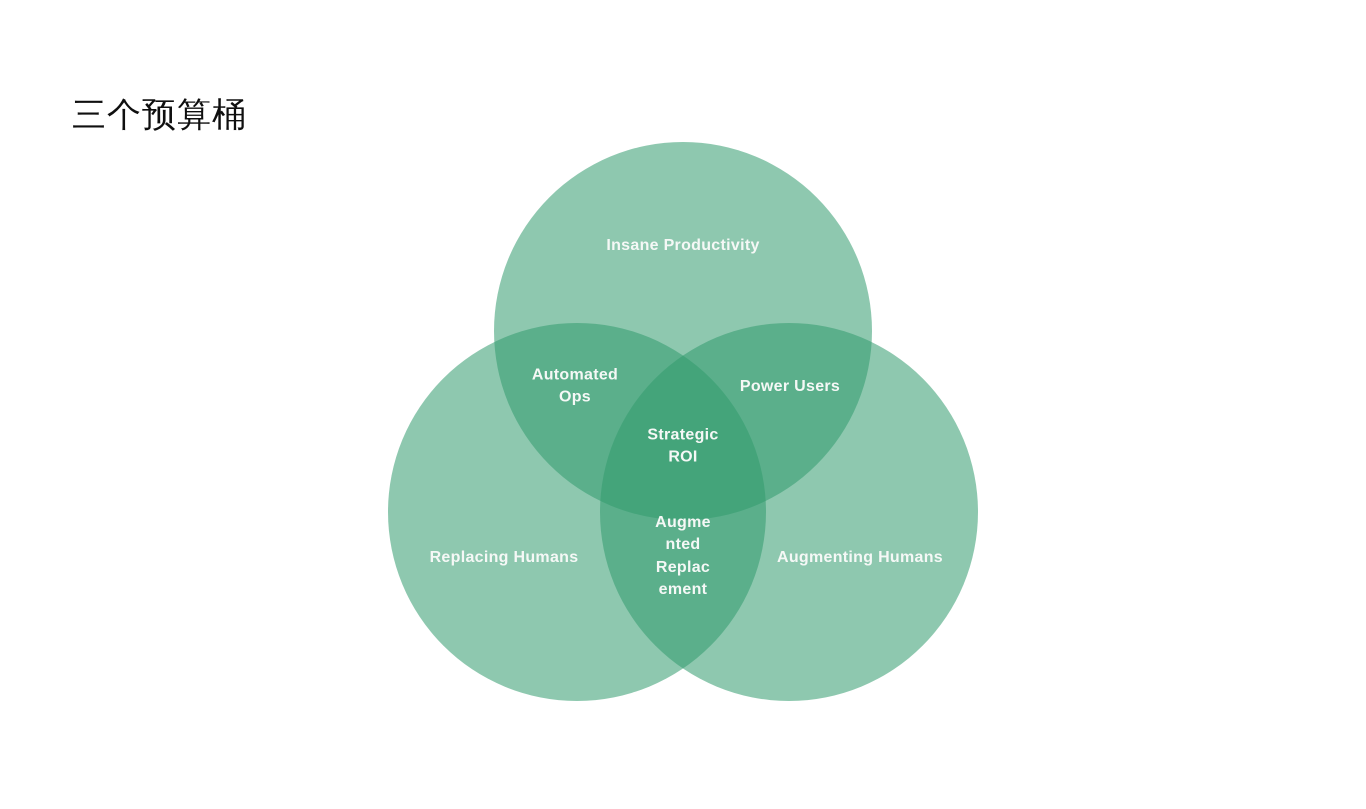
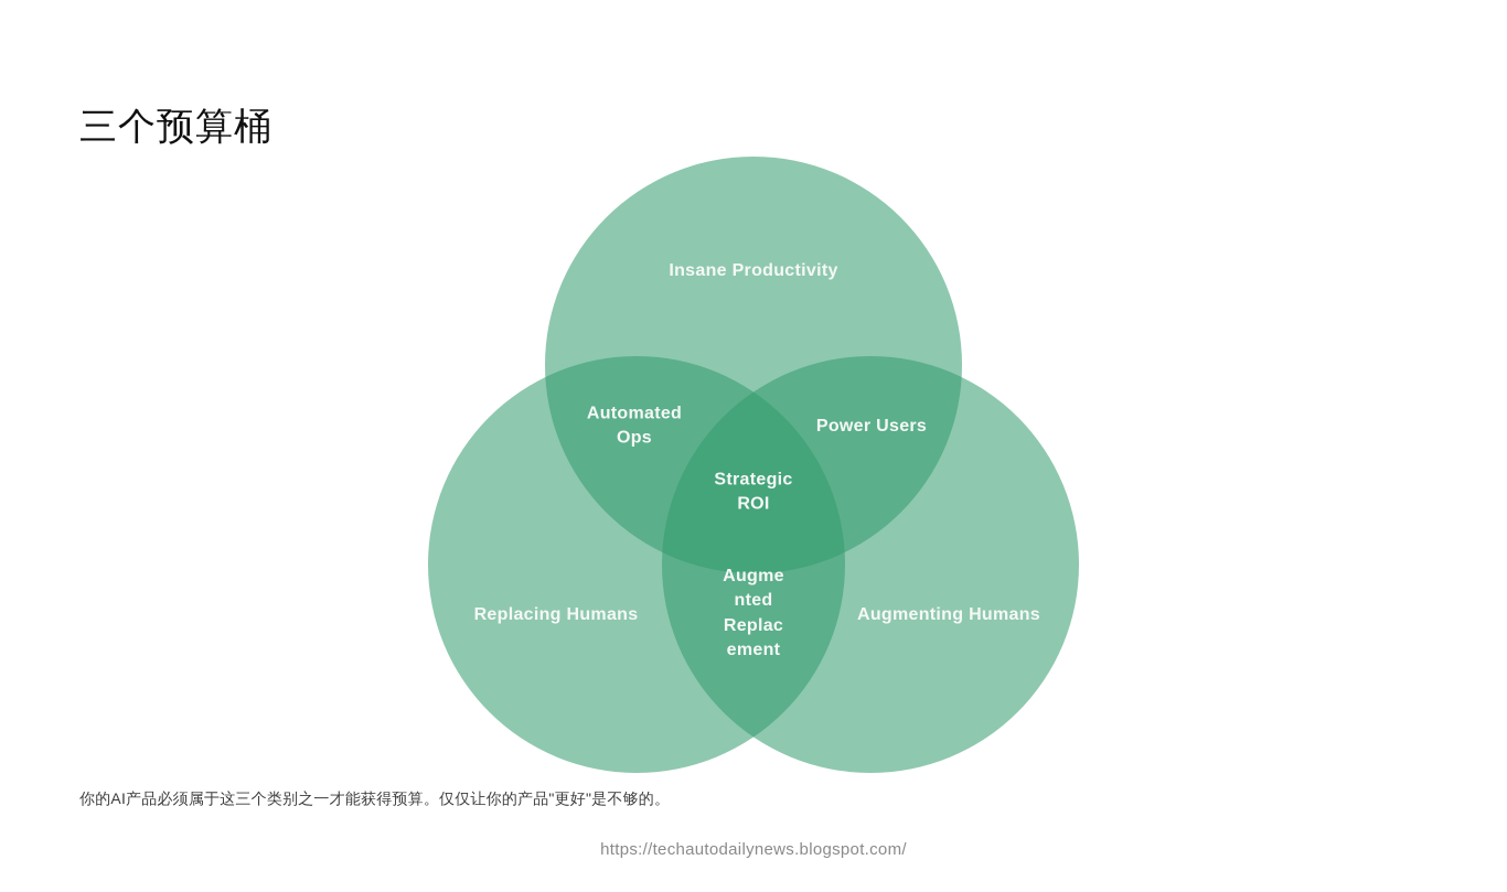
  三个预算桶
  Insane Productivity
  Replacing Humans
  Augmenting Humans
  Automated
  Ops
  Power Users
  Augme
  nted
  Replac
  ement
  Strategic
  ROI
+ 你的AI产品必须属于这三个类别之一才能获得预算。仅仅让你的产品"更好"是不够的。
+ https://techautodailynews.blogspot.com/
